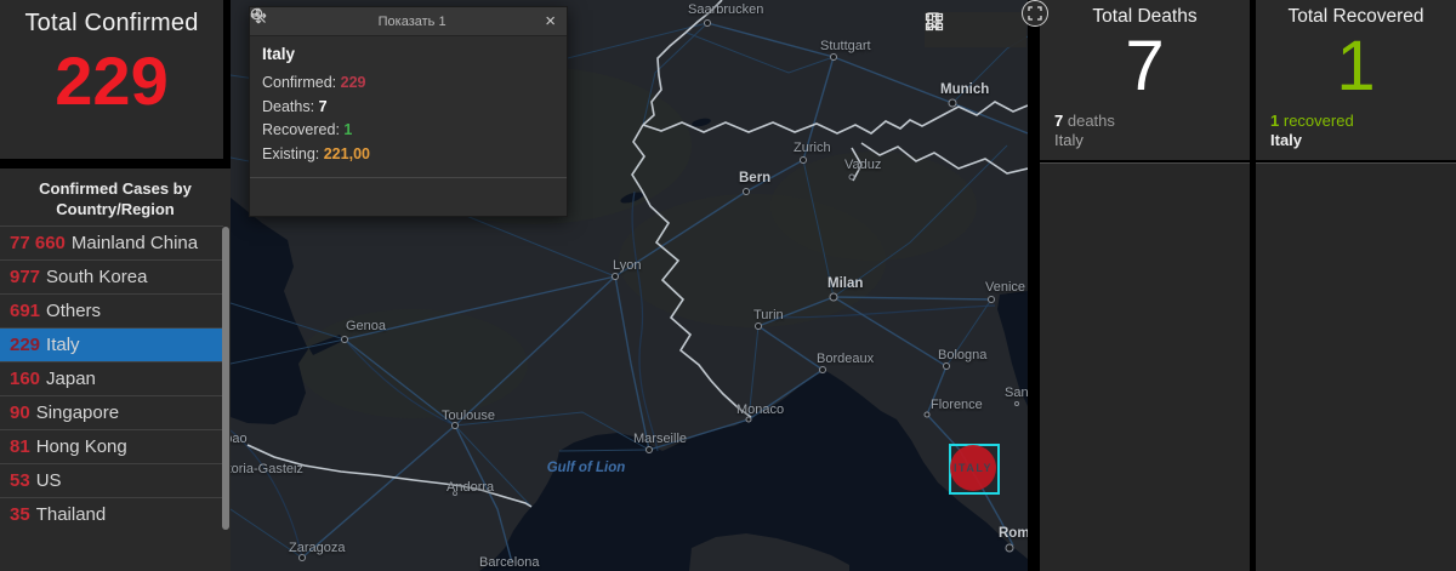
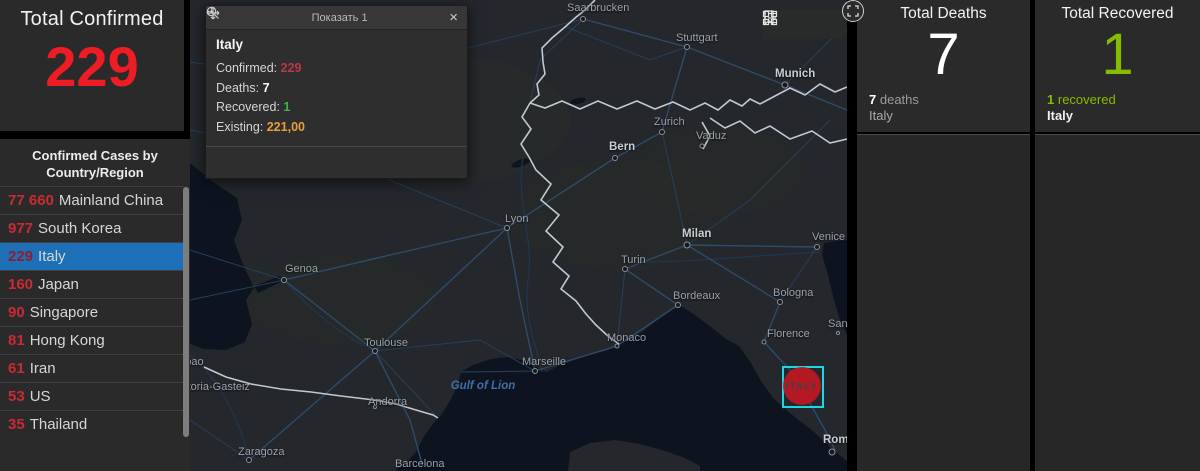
  Total Confirmed
  229
  Confirmed Cases by
  Country/Region
  77 660
  Mainland China
  977
  South Korea
- 691
- Others
  229
  Italy
  160
  Japan
  90
  Singapore
  81
  Hong Kong
+ 61
+ Iran
  53
  US
  35
  Thailand
  Saarbrucken
  Stuttgart
  Munich
  Zurich
  Vaduz
  Bern
  Lyon
  Milan
  Turin
  Venice
  Bordeaux
  Bologna
  Florence
  Monaco
  Marseille
  Toulouse
  Genoa
  Andorra
  toria-Gasteiz
  Zaragoza
  Barcelona
  Rom
  Gulf of Lion
  ITALY
  Показать 1
  ×
  Italy
  Confirmed: 229
  Deaths: 7
  Recovered: 1
  Existing: 221,00
  Total Deaths
  7
  7 deaths
  Italy
  Total Recovered
  1
  1 recovered
  Italy
